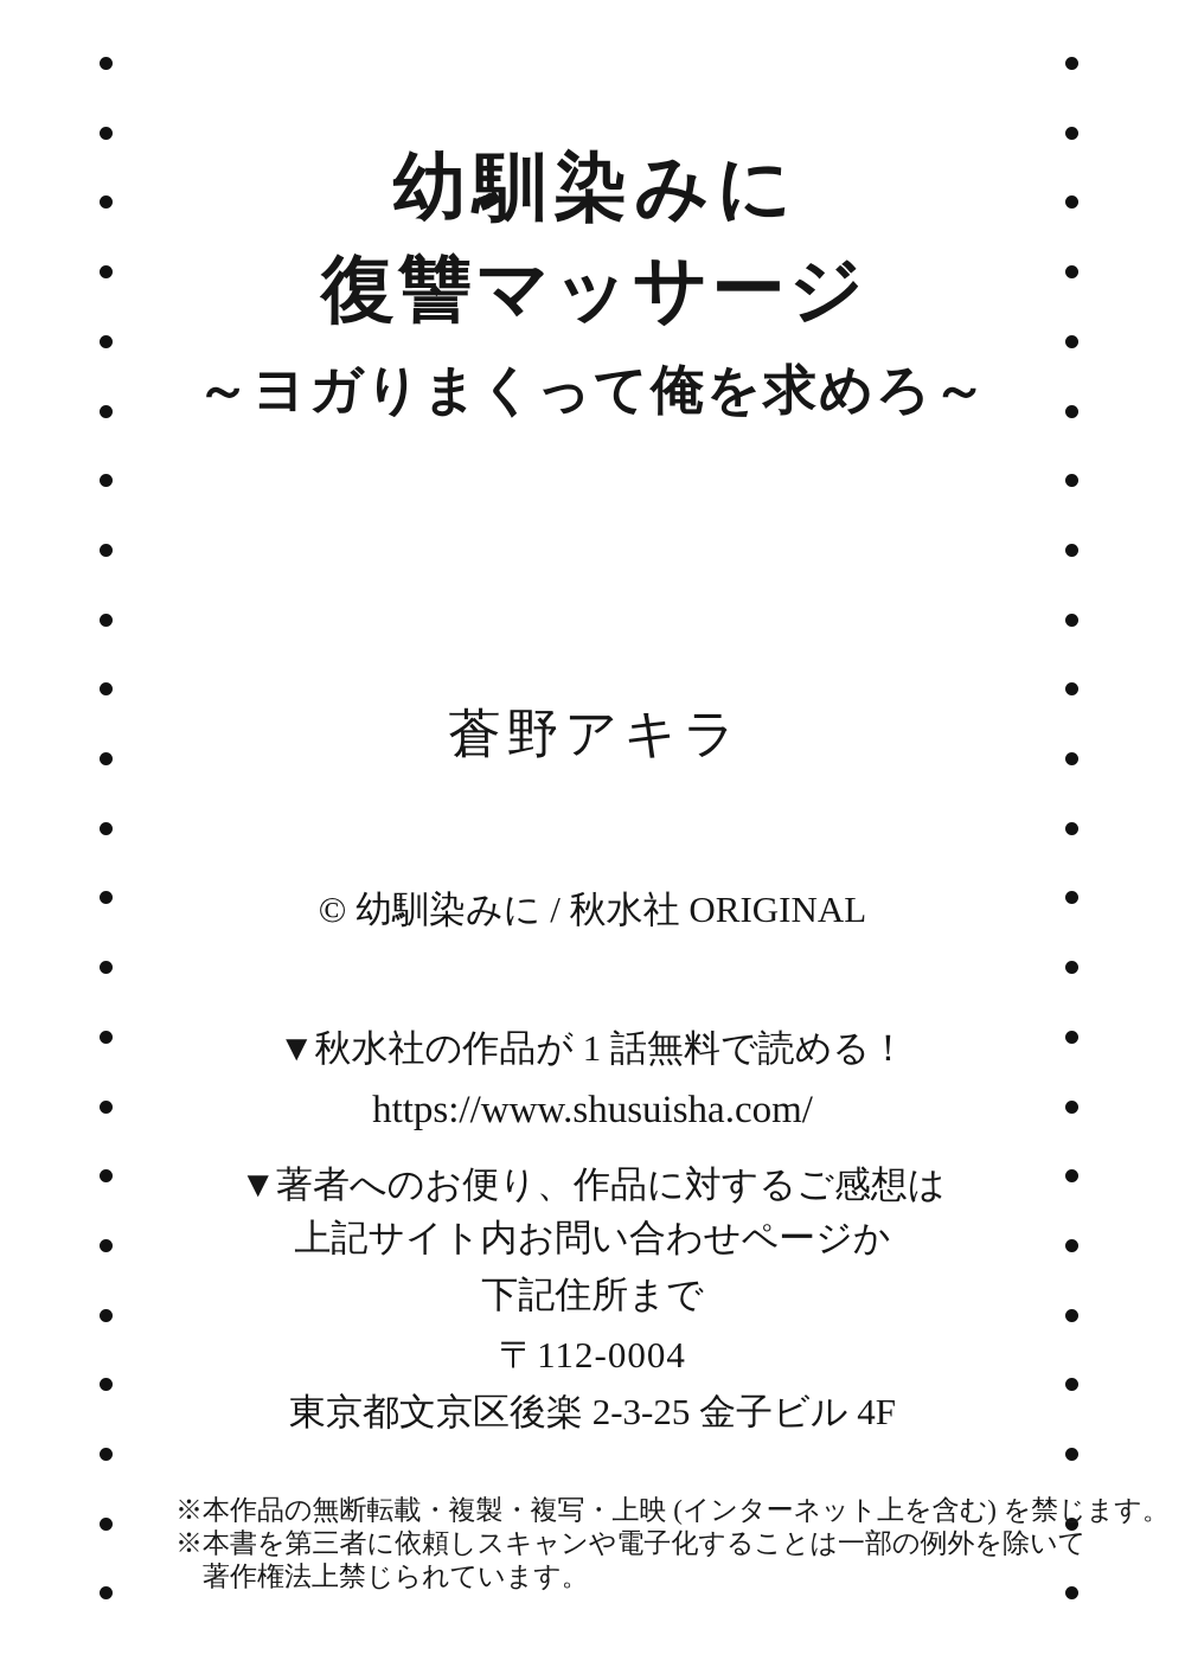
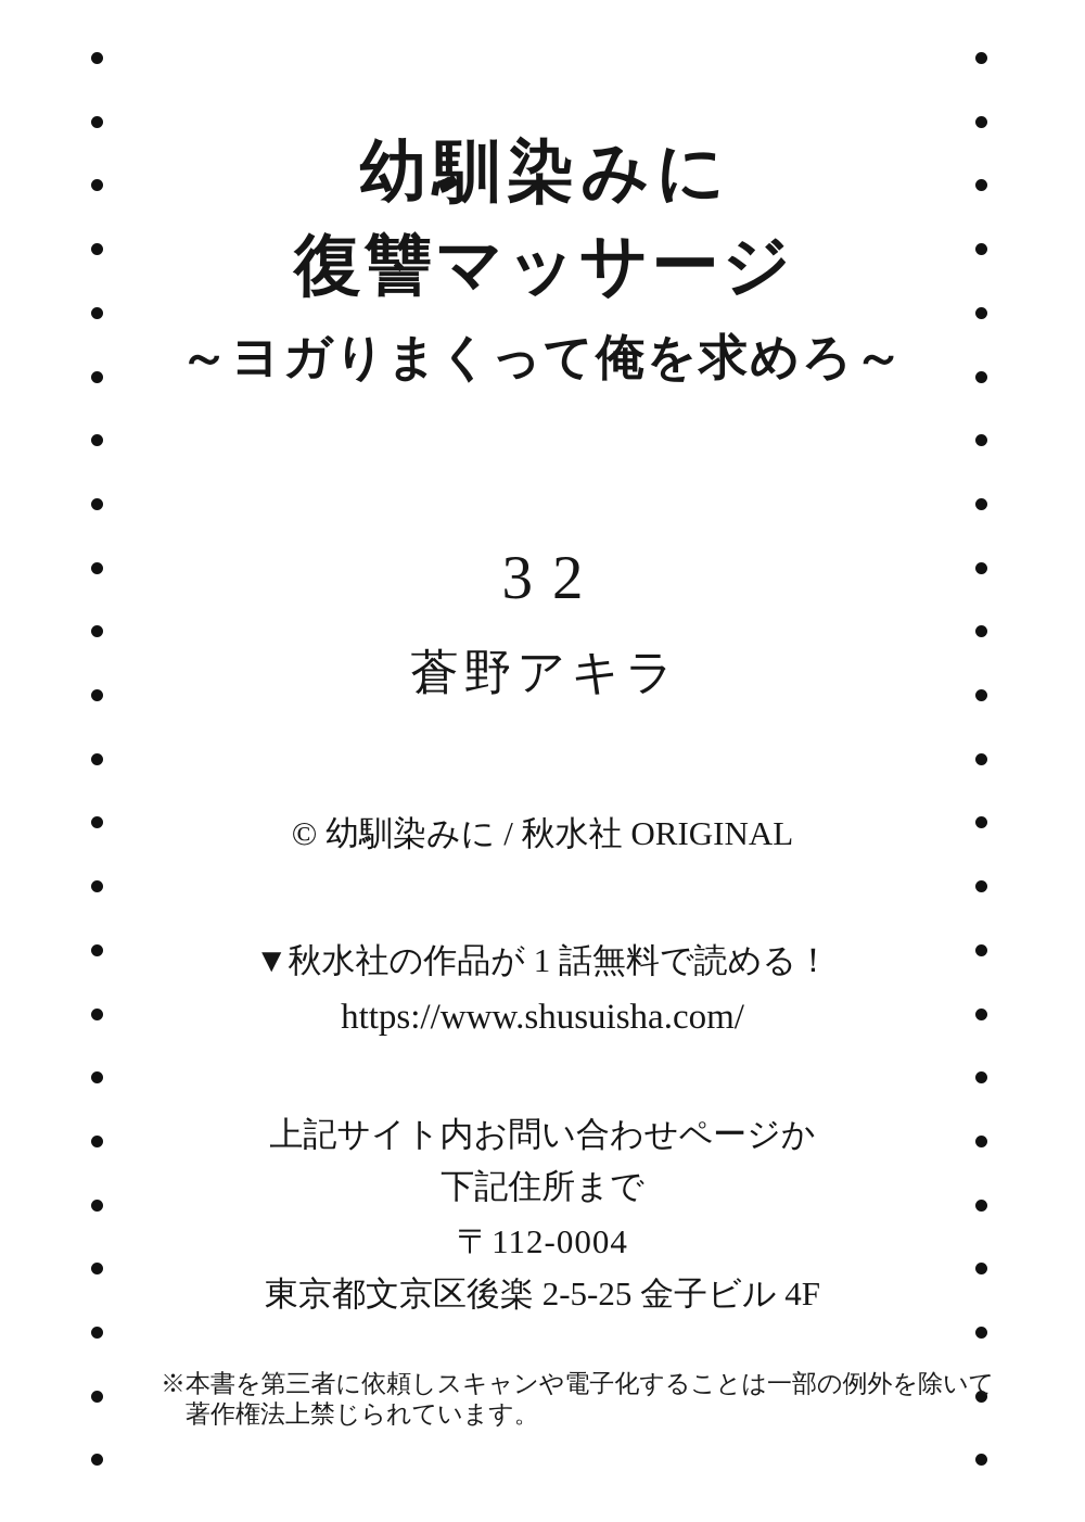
  幼馴染みに
  復讐マッサージ
  ～ヨガりまくって俺を求めろ～
+ 32
  蒼野アキラ
  © 幼馴染みに / 秋水社 ORIGINAL
  ▼秋水社の作品が 1 話無料で読める！
  https://www.shusuisha.com/
- ▼著者へのお便り、作品に対するご感想は
  上記サイト内お問い合わせページか
  下記住所まで
  〒112-0004
- 東京都文京区後楽 2-3-25 金子ビル 4F
+ 東京都文京区後楽 2-5-25 金子ビル 4F
- ※本作品の無断転載・複製・複写・上映 (インターネット上を含む) を禁じます。
  ※本書を第三者に依頼しスキャンや電子化することは一部の例外を除いて
  著作権法上禁じられています。
